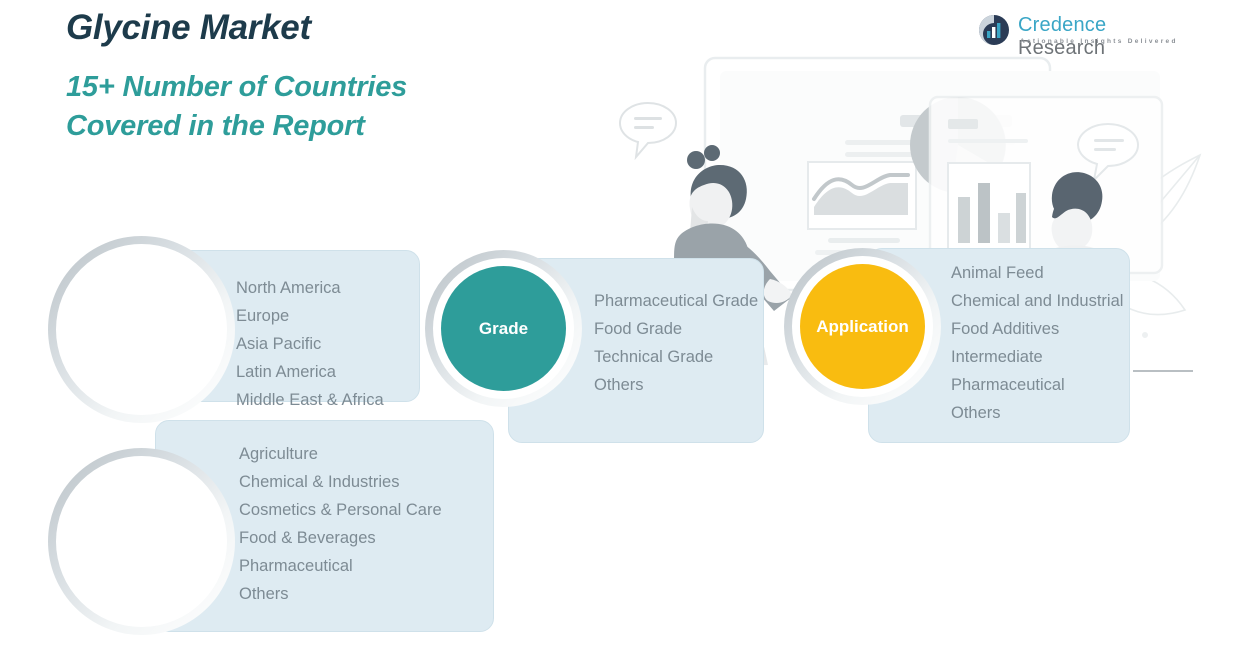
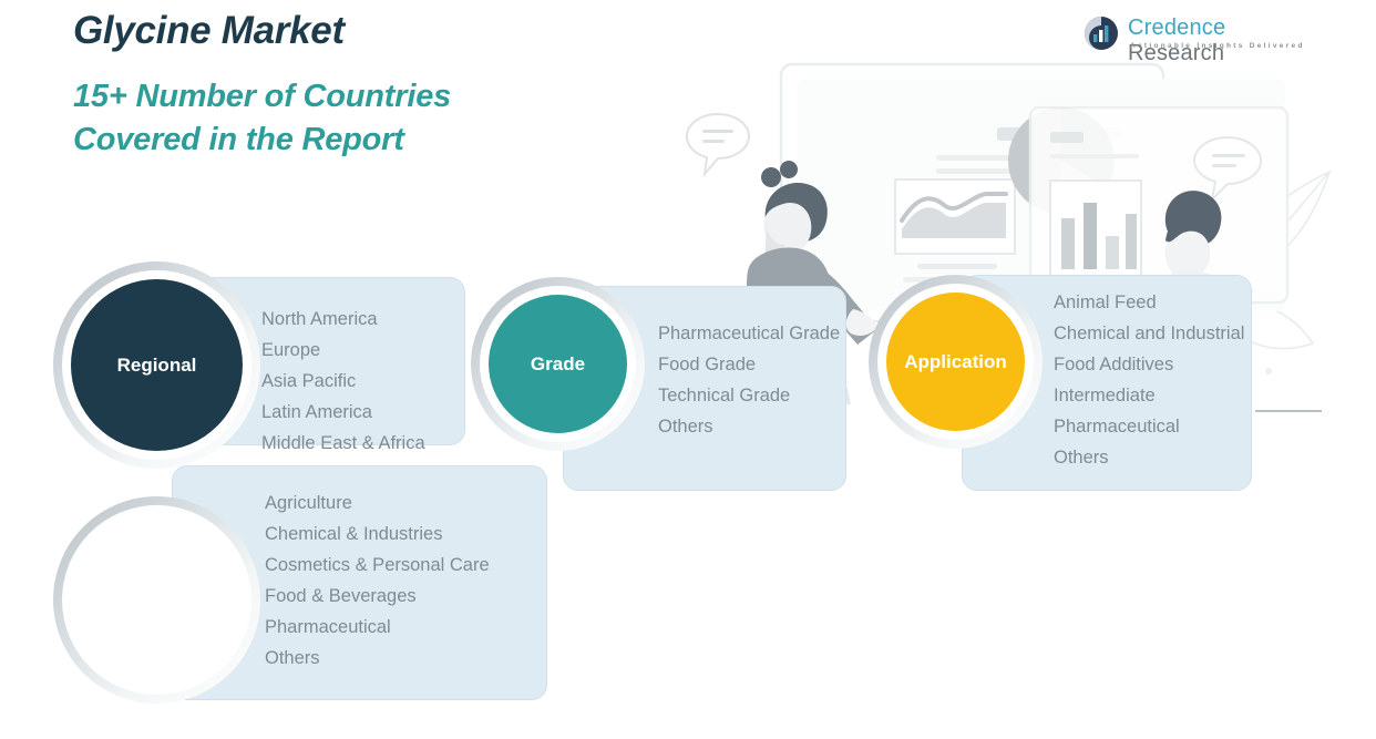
  Glycine Market
  15+ Number of Countries
  Covered in the Report
  Credence Research
  North America
  Europe
  Asia Pacific
  Latin America
  Middle East & Africa
  Pharmaceutical Grade
  Food Grade
  Technical Grade
  Others
  Animal Feed
  Chemical and Industrial
  Food Additives
  Intermediate
  Pharmaceutical
  Others
  Agriculture
  Chemical & Industries
  Cosmetics & Personal Care
  Food & Beverages
  Pharmaceutical
  Others
+ Regional
  Grade
  Application
